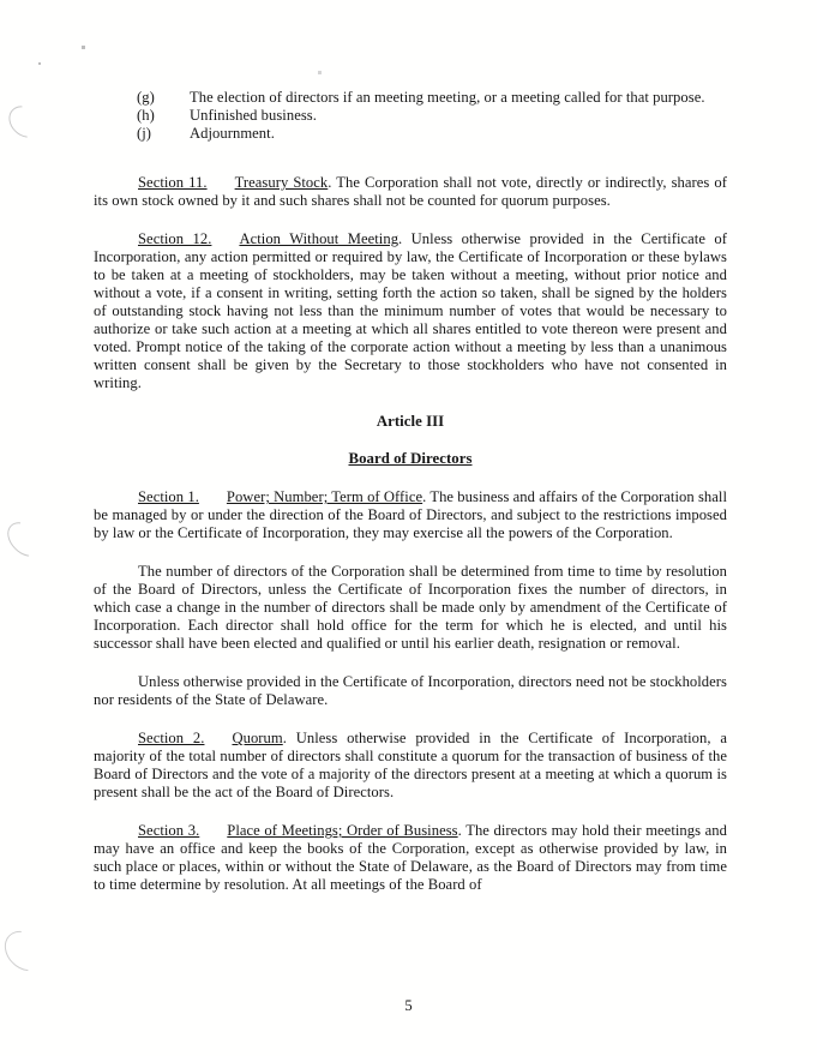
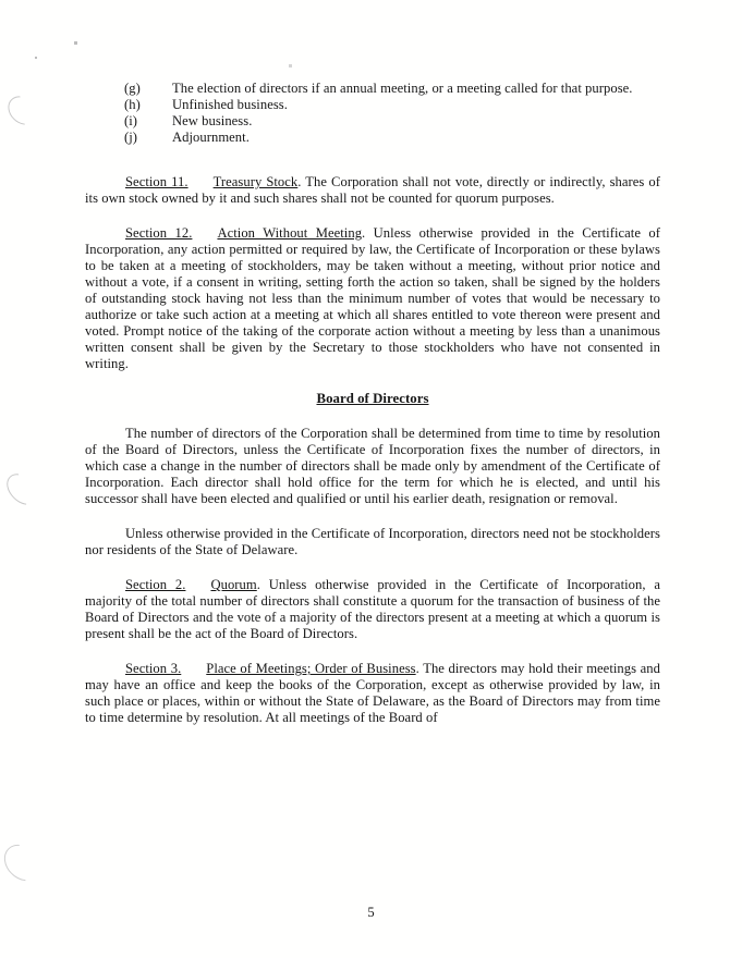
  (g)
- The election of directors if an meeting meeting, or a meeting called for that purpose.
+ The election of directors if an annual meeting, or a meeting called for that purpose.
  (h)
  Unfinished business.
+ (i)
+ New business.
  (j)
  Adjournment.
  Section 11. Treasury Stock. The Corporation shall not vote, directly or indirectly, shares of its own stock owned by it and such shares shall not be counted for quorum purposes.
  Section 12. Action Without Meeting. Unless otherwise provided in the Certificate of Incorporation, any action permitted or required by law, the Certificate of Incorporation or these bylaws to be taken at a meeting of stockholders, may be taken without a meeting, without prior notice and without a vote, if a consent in writing, setting forth the action so taken, shall be signed by the holders of outstanding stock having not less than the minimum number of votes that would be necessary to authorize or take such action at a meeting at which all shares entitled to vote thereon were present and voted. Prompt notice of the taking of the corporate action without a meeting by less than a unanimous written consent shall be given by the Secretary to those stockholders who have not consented in writing.
- Article III
  Board of Directors
- Section 1. Power; Number; Term of Office. The business and affairs of the Corporation shall be managed by or under the direction of the Board of Directors, and subject to the restrictions imposed by law or the Certificate of Incorporation, they may exercise all the powers of the Corporation.
  The number of directors of the Corporation shall be determined from time to time by resolution of the Board of Directors, unless the Certificate of Incorporation fixes the number of directors, in which case a change in the number of directors shall be made only by amendment of the Certificate of Incorporation. Each director shall hold office for the term for which he is elected, and until his successor shall have been elected and qualified or until his earlier death, resignation or removal.
  Unless otherwise provided in the Certificate of Incorporation, directors need not be stockholders nor residents of the State of Delaware.
  Section 2. Quorum. Unless otherwise provided in the Certificate of Incorporation, a majority of the total number of directors shall constitute a quorum for the transaction of business of the Board of Directors and the vote of a majority of the directors present at a meeting at which a quorum is present shall be the act of the Board of Directors.
  Section 3. Place of Meetings; Order of Business. The directors may hold their meetings and may have an office and keep the books of the Corporation, except as otherwise provided by law, in such place or places, within or without the State of Delaware, as the Board of Directors may from time to time determine by resolution. At all meetings of the Board of
  5
